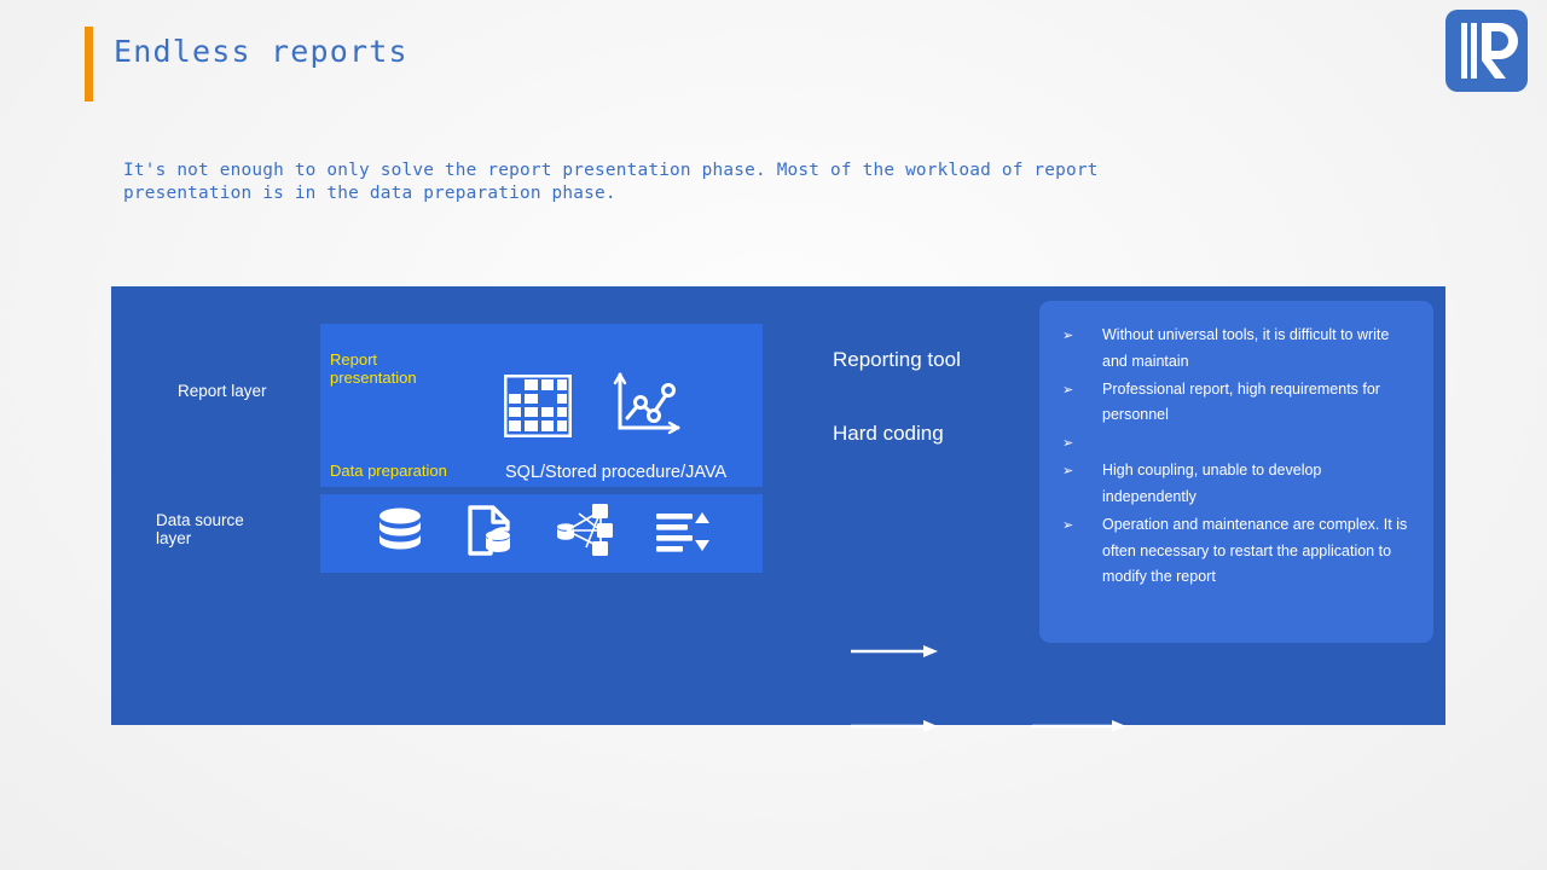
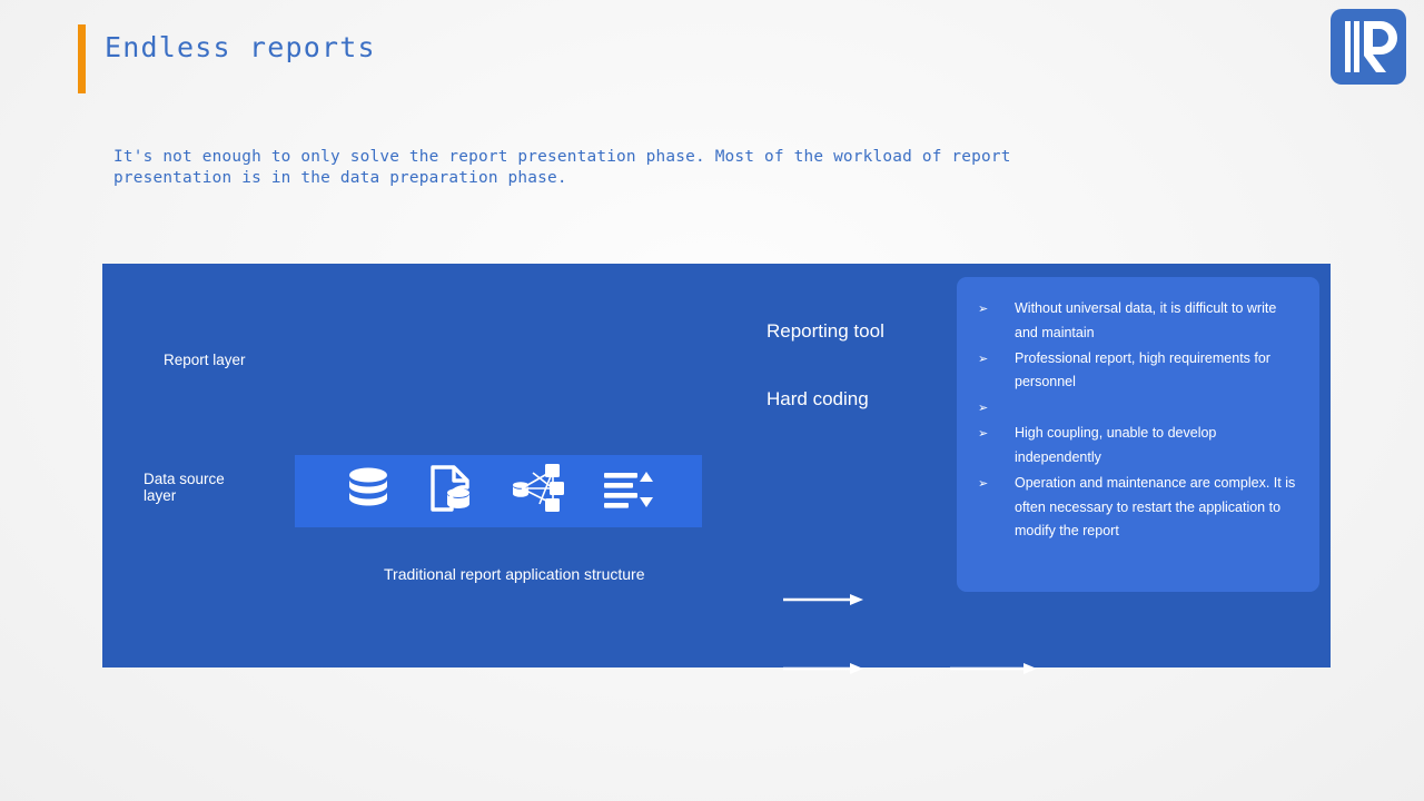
  Endless reports
  It's not enough to only solve the report presentation phase. Most of the workload of report presentation is in the data preparation phase.
  Report layer
  Data source
  layer
- Report
- presentation
- Data preparation
- SQL/Stored procedure/JAVA
  Reporting tool
  Hard coding
+ Traditional report application structure
  ➢
- Without universal tools, it is difficult to write and maintain
+ Without universal data, it is difficult to write and maintain
  ➢
  Professional report, high requirements for personnel
  ➢
  ➢
  High coupling, unable to develop independently
  ➢
  Operation and maintenance are complex. It is often necessary to restart the application to modify the report
